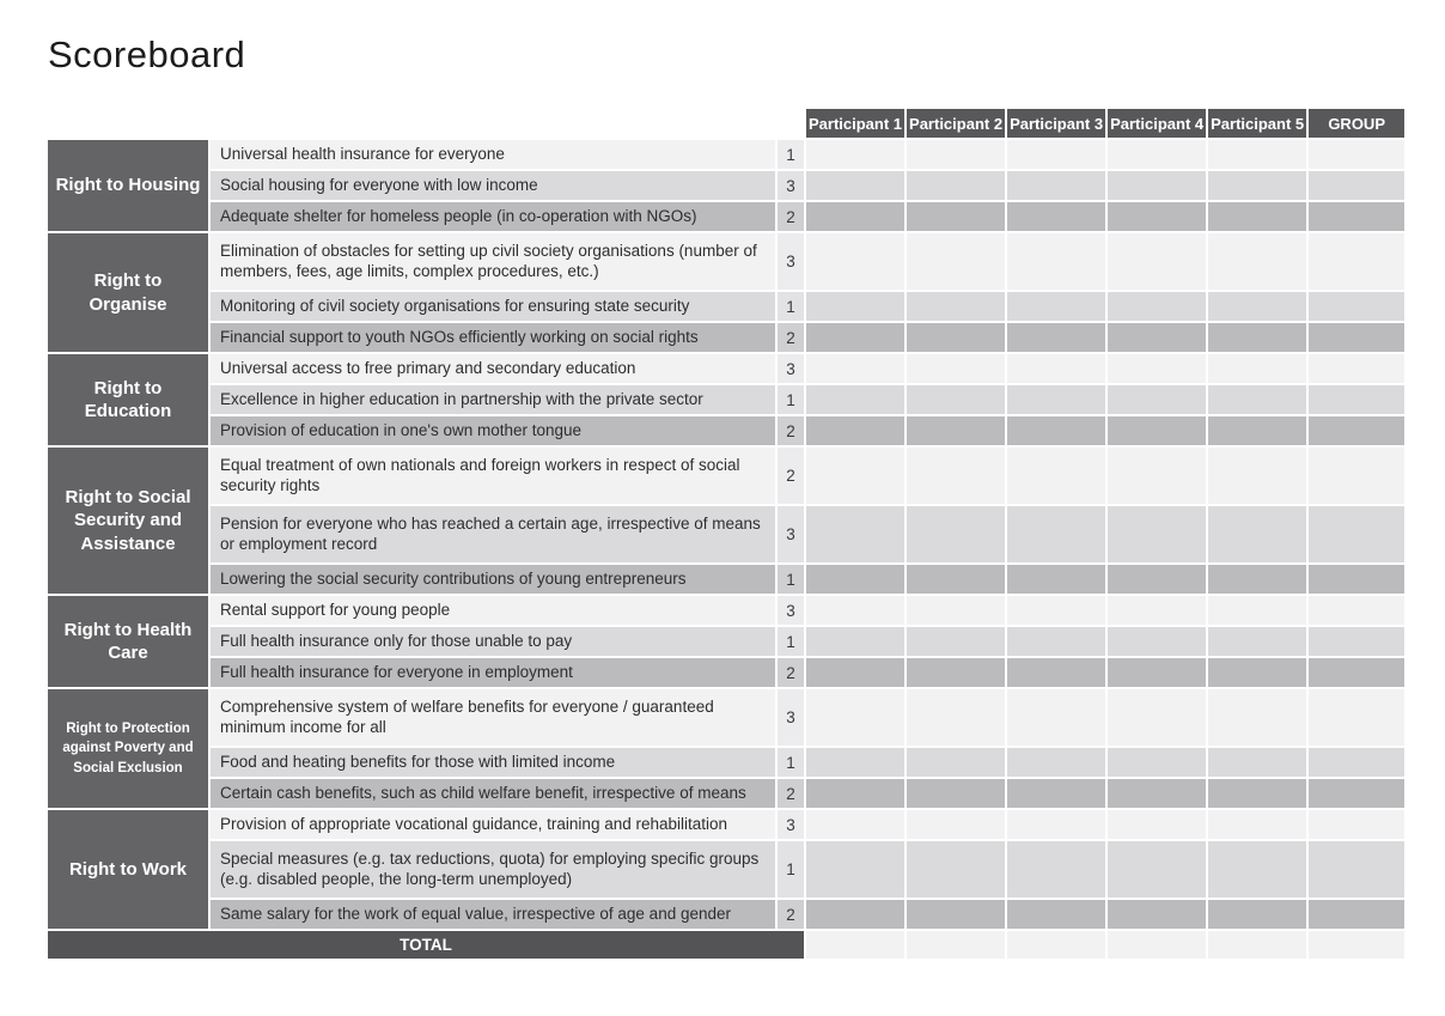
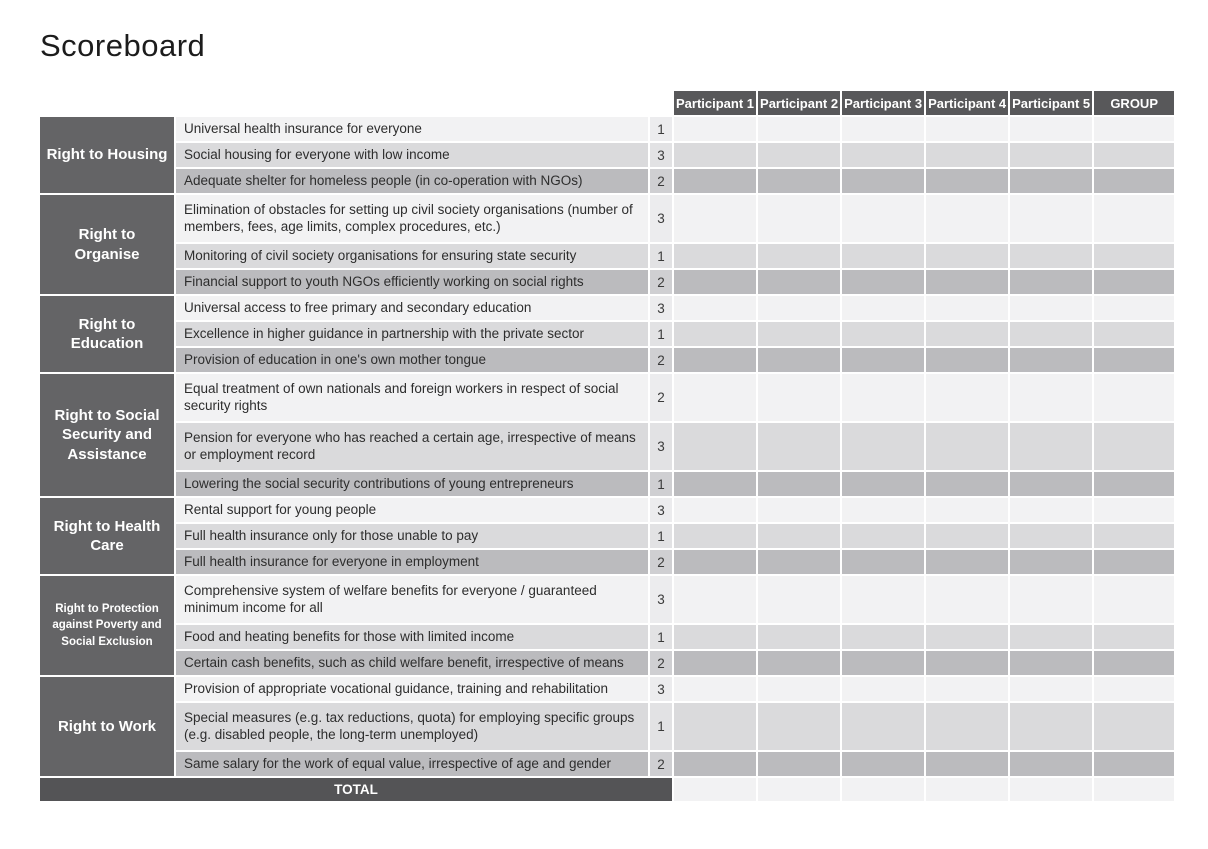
  Scoreboard
  	Participant 1	Participant 2	Participant 3	Participant 4	Participant 5	GROUP
  Right to Housing	Universal health insurance for everyone	1
  Social housing for everyone with low income	3
  Adequate shelter for homeless people (in co-operation with NGOs)	2
  Right to Organise	Elimination of obstacles for setting up civil society organisations (number of members, fees, age limits, complex procedures, etc.)	3
  Monitoring of civil society organisations for ensuring state security	1
  Financial support to youth NGOs efficiently working on social rights	2
  Right to Education	Universal access to free primary and secondary education	3
- Excellence in higher education in partnership with the private sector	1
+ Excellence in higher guidance in partnership with the private sector	1
  Provision of education in one's own mother tongue	2
  Right to Social Security and Assistance	Equal treatment of own nationals and foreign workers in respect of social security rights	2
  Pension for everyone who has reached a certain age, irrespective of means or employment record	3
  Lowering the social security contributions of young entrepreneurs	1
  Right to Health Care	Rental support for young people	3
  Full health insurance only for those unable to pay	1
  Full health insurance for everyone in employment	2
  Right to Protection against Poverty and Social Exclusion	Comprehensive system of welfare benefits for everyone / guaranteed minimum income for all	3
  Food and heating benefits for those with limited income	1
  Certain cash benefits, such as child welfare benefit, irrespective of means	2
  Right to Work	Provision of appropriate vocational guidance, training and rehabilitation	3
  Special measures (e.g. tax reductions, quota) for employing specific groups (e.g. disabled people, the long-term unemployed)	1
  Same salary for the work of equal value, irrespective of age and gender	2
  TOTAL
